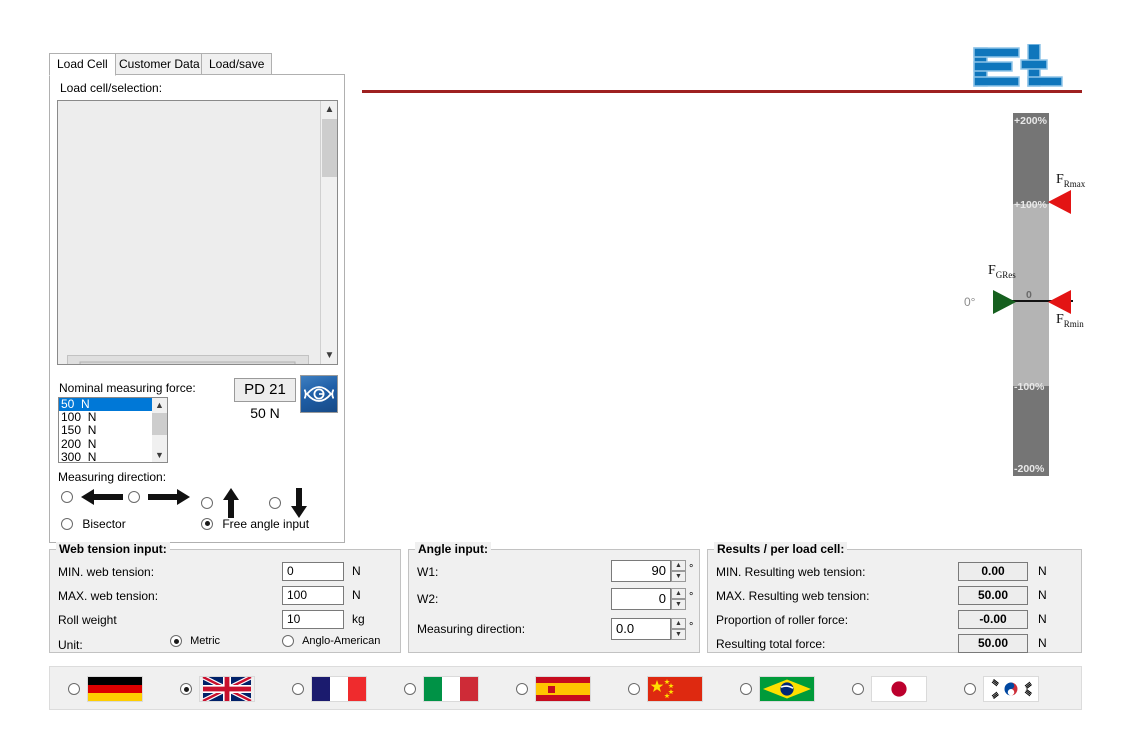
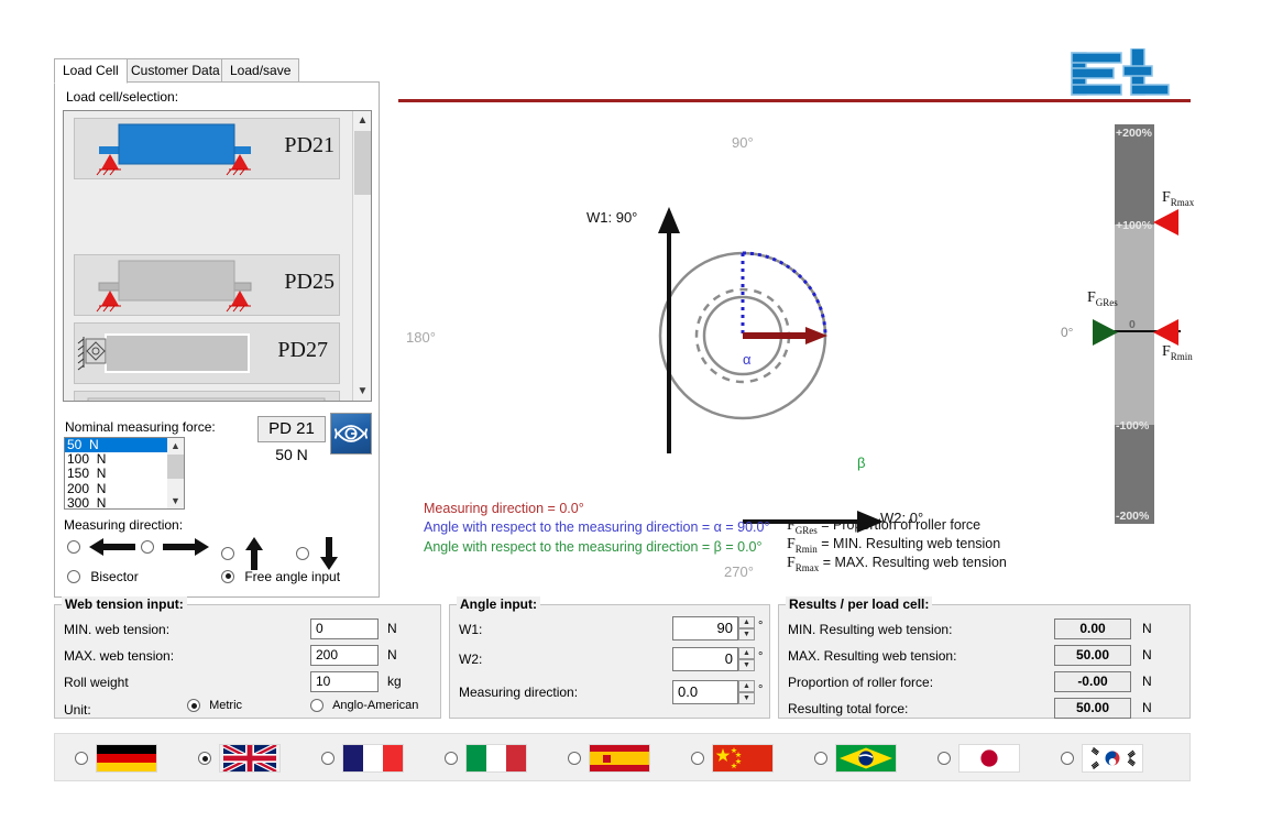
  Load Cell
  Customer Data
  Load/save
  Load cell/selection:
+ PD21
+ PD25
+ PD27
  ▲
  ▼
  Nominal measuring force:
  50 N
  100 N
  150 N
  200 N
  300 N
  ▲
  ▼
  PD 21
  50 N
  Measuring direction:
  Bisector
  Free angle input
+ 90°
+ 180°
+ 270°
+ W1: 90°
+ W2: 0°
+ α
+ β
+ Measuring direction = 0.0°
+ Angle with respect to the measuring direction = α = 90.0°
+ Angle with respect to the measuring direction = β = 0.0°
+ FGRes = Proportion of roller force
+ FRmin = MIN. Resulting web tension
+ FRmax = MAX. Resulting web tension
  +200%
  +100%
  0
  -100%
  -200%
  0°
  FRmax
  FGRes
  FRmin
  Web tension input:
  MIN. web tension:
  MAX. web tension:
  Roll weight
  Unit:
  0
- 100
+ 200
  10
  N
  N
  kg
  Metric
  Anglo-American
  Angle input:
  W1:
  W2:
  Measuring direction:
  90
  0
  0.0
  °
  °
  °
  Results / per load cell:
  MIN. Resulting web tension:
  MAX. Resulting web tension:
  Proportion of roller force:
  Resulting total force:
  0.00
  50.00
  -0.00
  50.00
  N
  N
  N
  N
